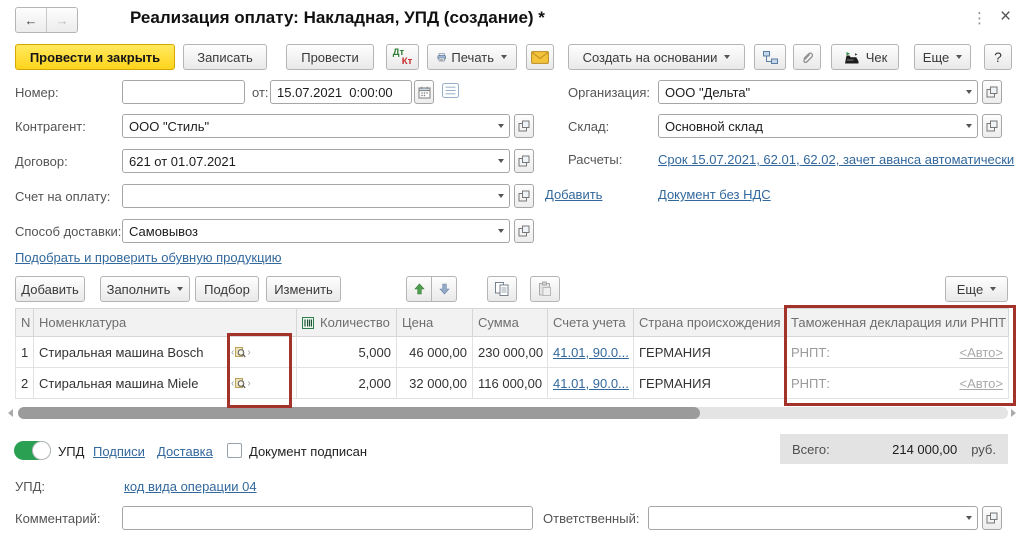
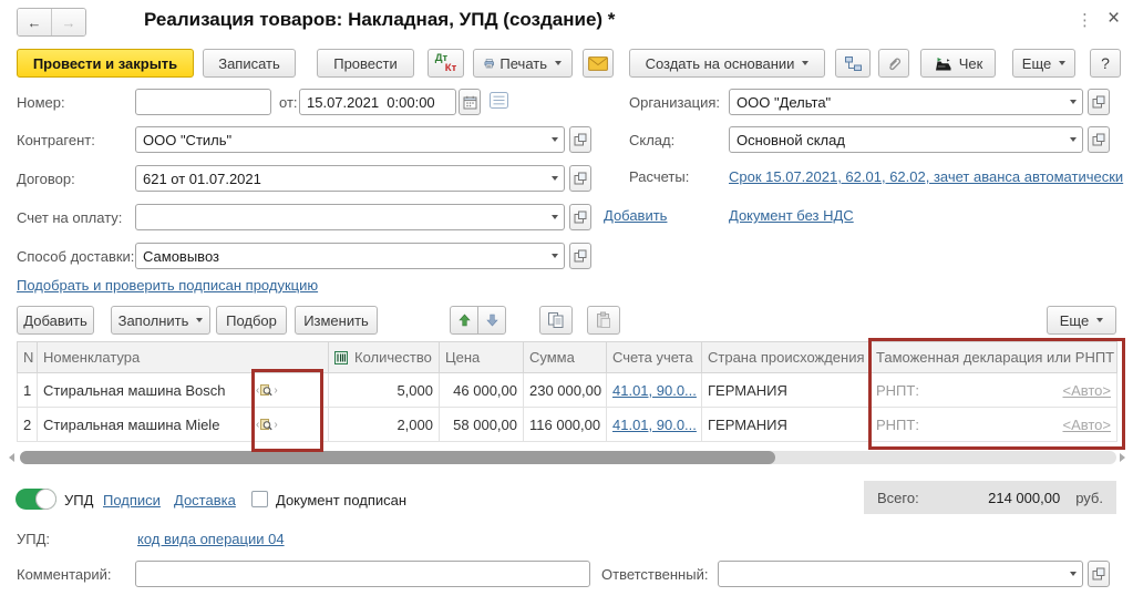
  ←
  →
- Реализация оплату: Накладная, УПД (создание) *
+ Реализация товаров: Накладная, УПД (создание) *
  ⋮
  ×
  Провести и закрыть
  Записать
  Провести
  Дт
  Кт
  Печать
  Создать на основании
  Чек
  Еще
  ?
  Номер:
  от:
  15.07.2021 0:00:00
  Контрагент:
  ООО "Стиль"
  Договор:
  621 от 01.07.2021
  Счет на оплату:
  Способ доставки:
  Самовывоз
  Организация:
  ООО "Дельта"
  Склад:
  Основной склад
  Расчеты:
  Срок 15.07.2021, 62.01, 62.02, зачет аванса автоматически
  Добавить
  Документ без НДС
- Подобрать и проверить обувную продукцию
+ Подобрать и проверить подписан продукцию
  Добавить
  Заполнить
  Подбор
  Изменить
  Еще
  N	Номенклатура	Количество	Цена	Сумма	Счета учета	Страна происхождения	Таможенная декларация или РНПТ
  1	Стиральная машина Bosch ‹ ›	5,000	46 000,00	230 000,00	41.01, 90.0...	ГЕРМАНИЯ	РНПТ: <Авто>
- 2	Стиральная машина Miele ‹ ›	2,000	32 000,00	116 000,00	41.01, 90.0...	ГЕРМАНИЯ	РНПТ: <Авто>
+ 2	Стиральная машина Miele ‹ ›	2,000	58 000,00	116 000,00	41.01, 90.0...	ГЕРМАНИЯ	РНПТ: <Авто>
  УПД
  Подписи
  Доставка
  Документ подписан
  Всего:
  214 000,00
  руб.
  УПД:
  код вида операции 04
  Комментарий:
  Ответственный:
